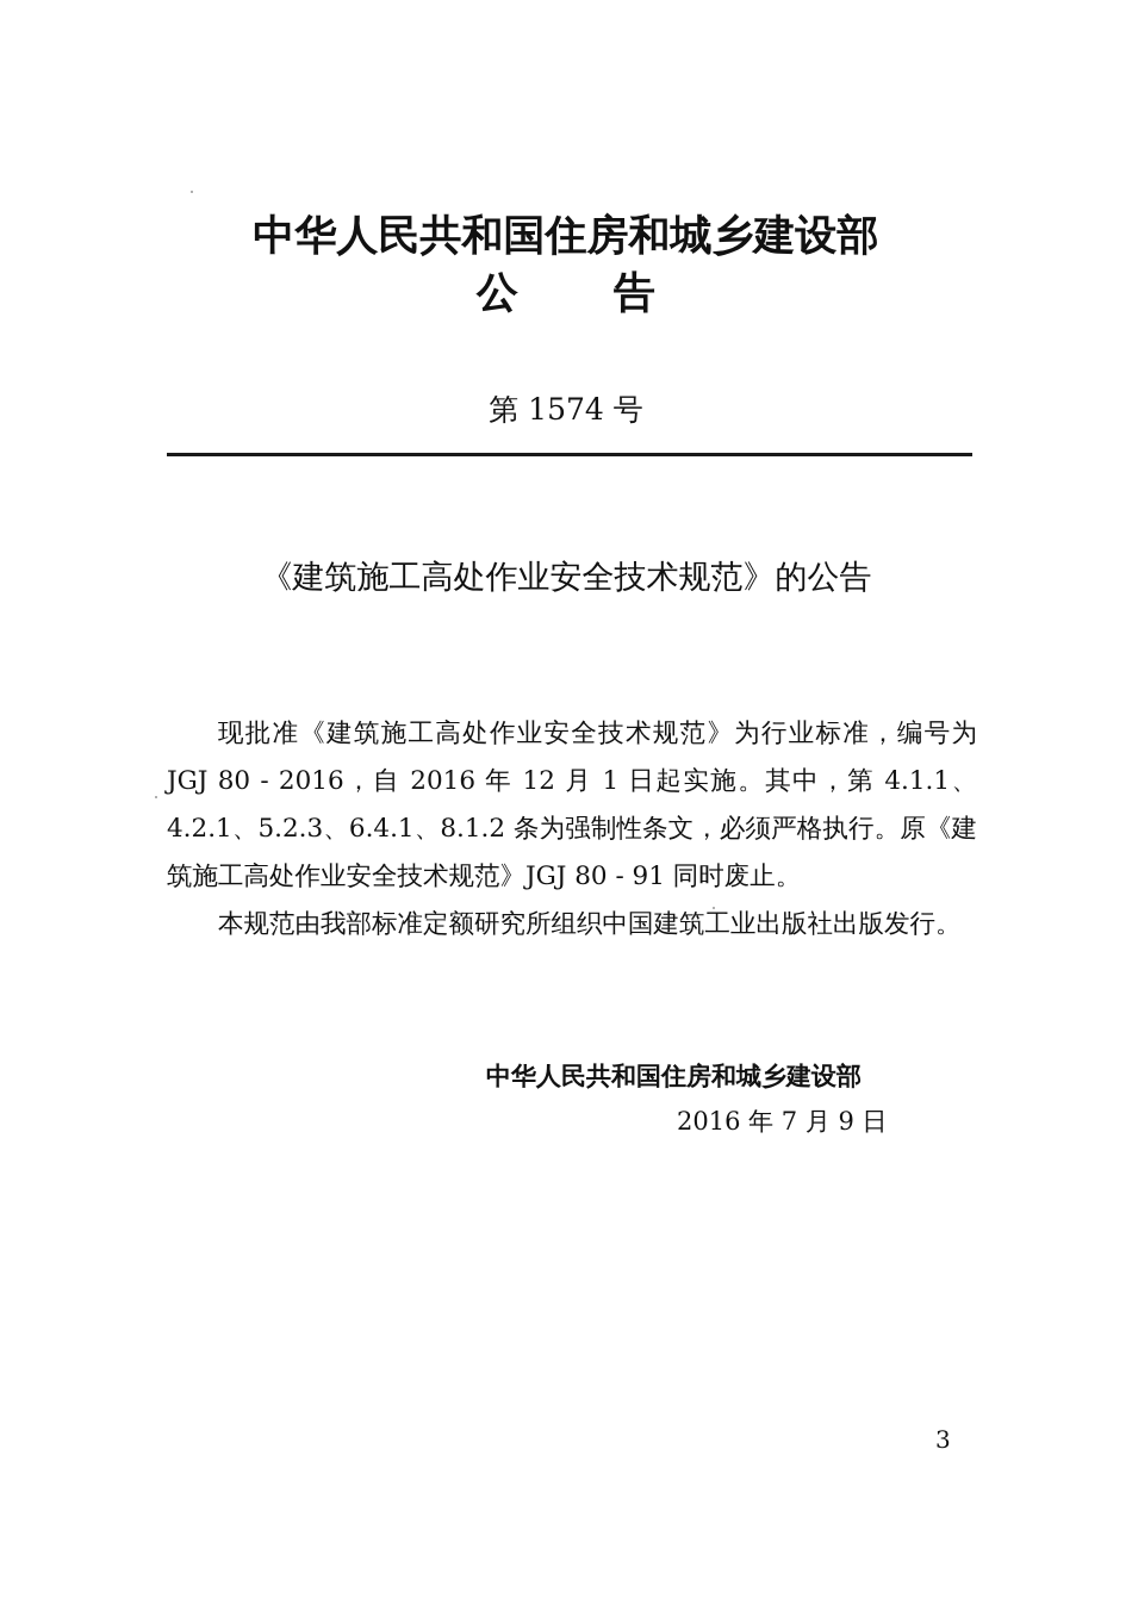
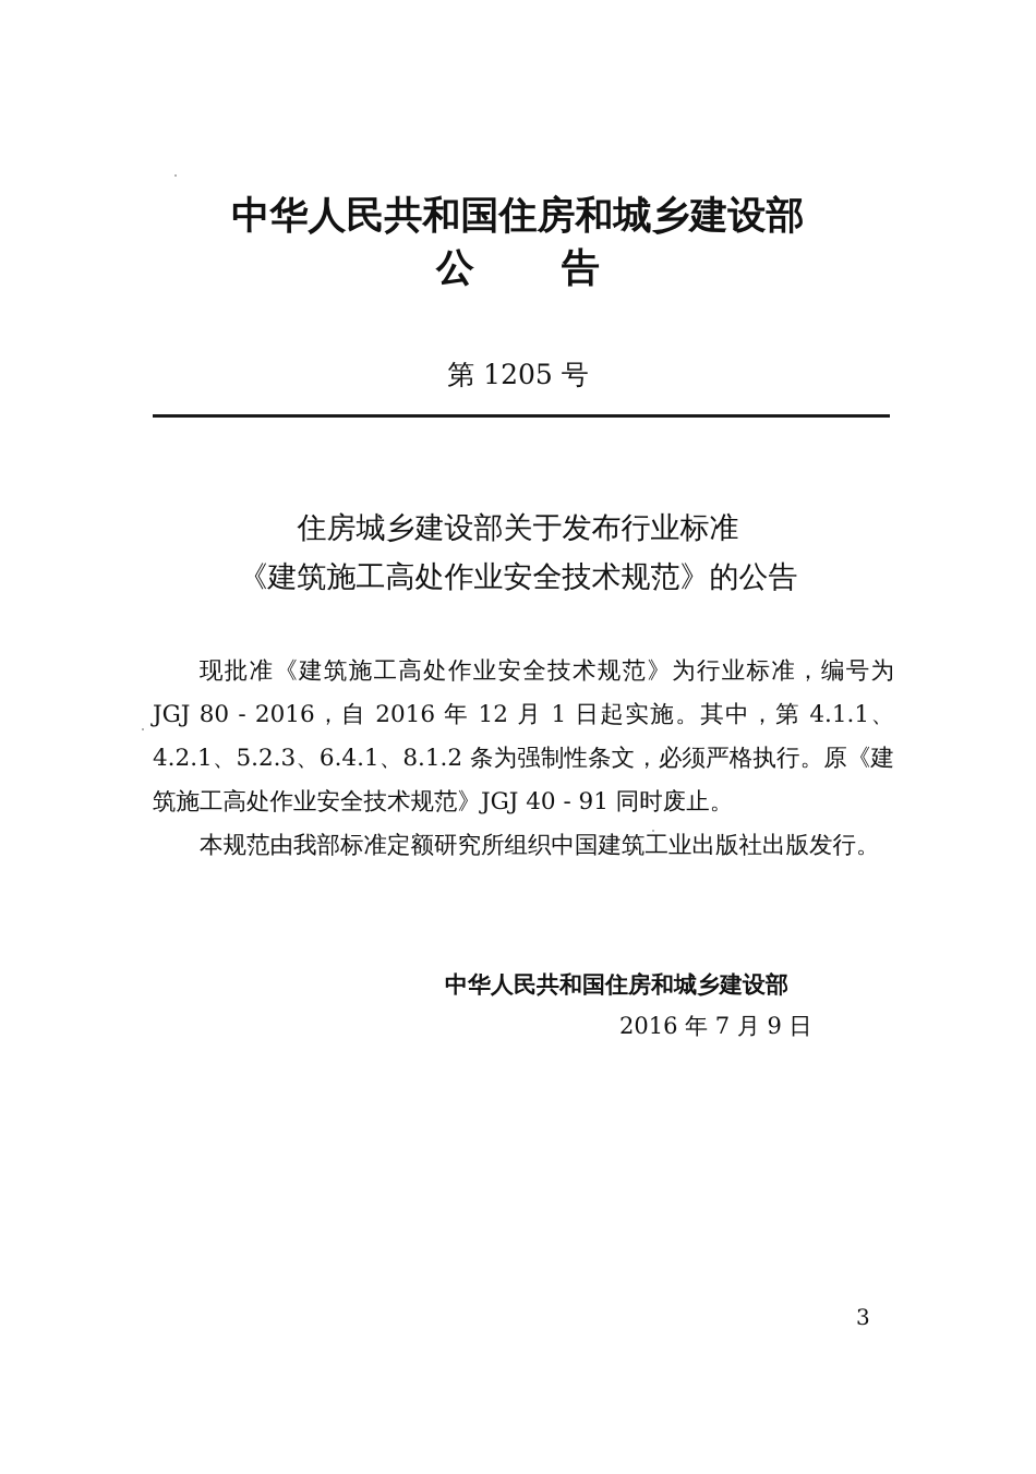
  中华人民共和国住房和城乡建设部
  公 告
- 第 1574 号
+ 第 1205 号
+ 住房城乡建设部关于发布行业标准
  《建筑施工高处作业安全技术规范》的公告
- 现批准《建筑施工高处作业安全技术规范》为行业标准，编号为 JGJ 80 - 2016，自 2016 年 12 月 1 日起实施。其中，第 4.1.1、4.2.1、5.2.3、6.4.1、8.1.2 条为强制性条文，必须严格执行。原《建筑施工高处作业安全技术规范》JGJ 80 - 91 同时废止。
+ 现批准《建筑施工高处作业安全技术规范》为行业标准，编号为 JGJ 80 - 2016，自 2016 年 12 月 1 日起实施。其中，第 4.1.1、4.2.1、5.2.3、6.4.1、8.1.2 条为强制性条文，必须严格执行。原《建筑施工高处作业安全技术规范》JGJ 40 - 91 同时废止。
  本规范由我部标准定额研究所组织中国建筑工业出版社出版发行。
  中华人民共和国住房和城乡建设部
  2016 年 7 月 9 日
  3
